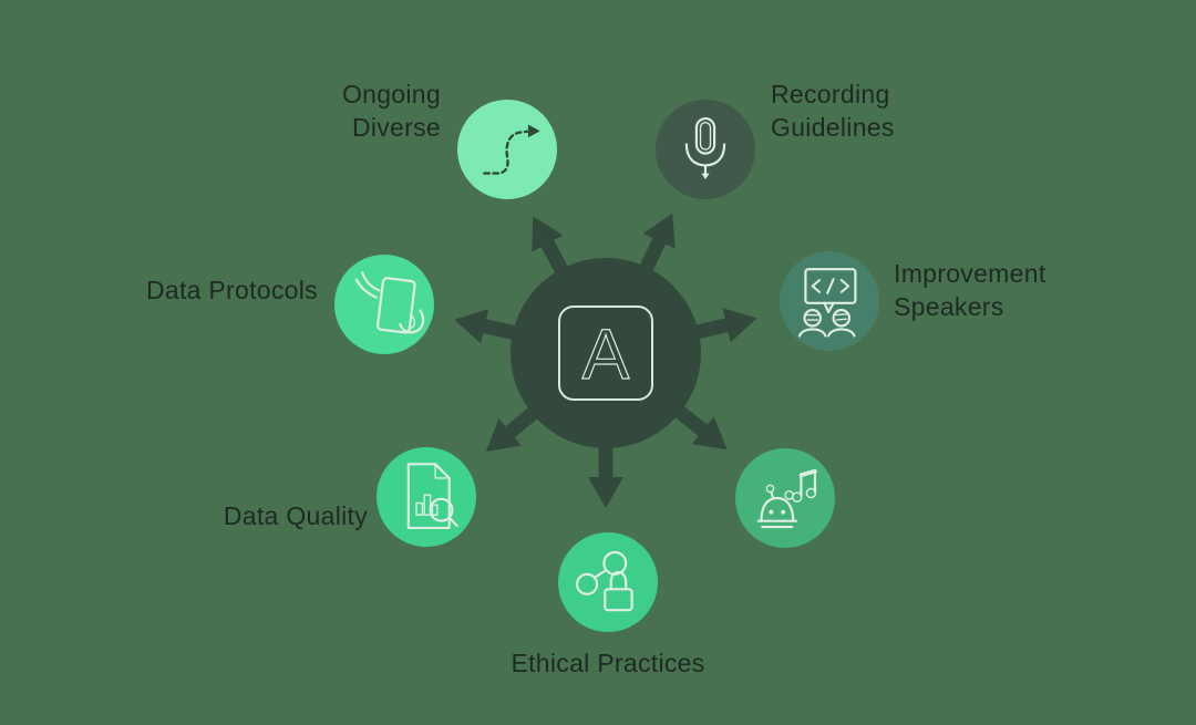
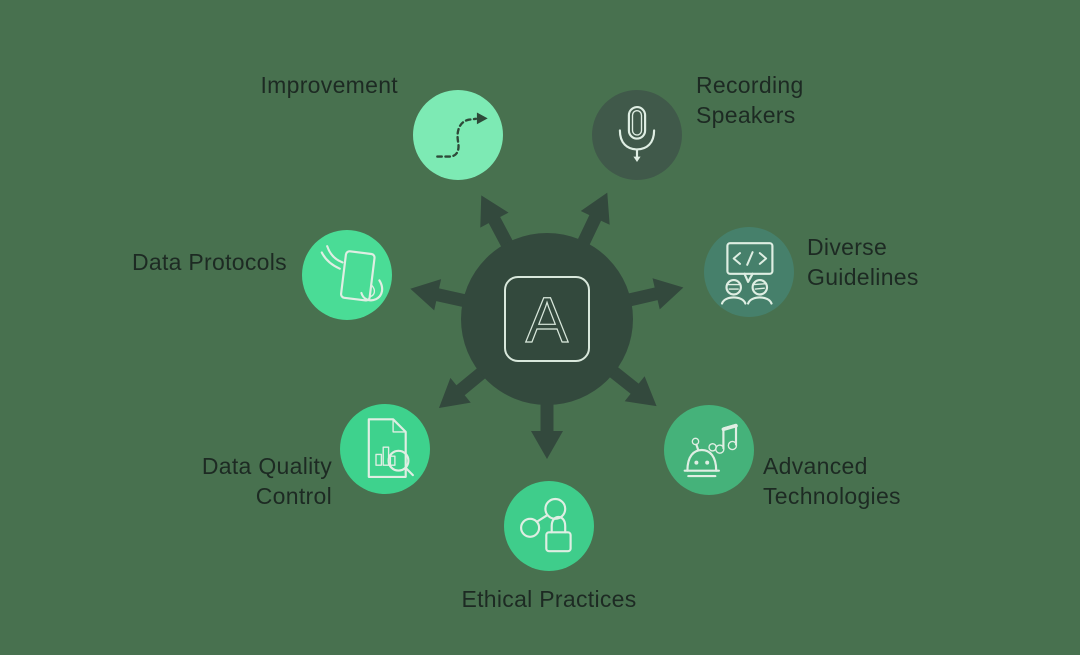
  A
- Ongoing
- Diverse
+ Improvement
  Recording
- Guidelines
+ Speakers
  Data Protocols
- Improvement
+ Diverse
- Speakers
+ Guidelines
  Data Quality
+ Control
+ Advanced
+ Technologies
  Ethical Practices
